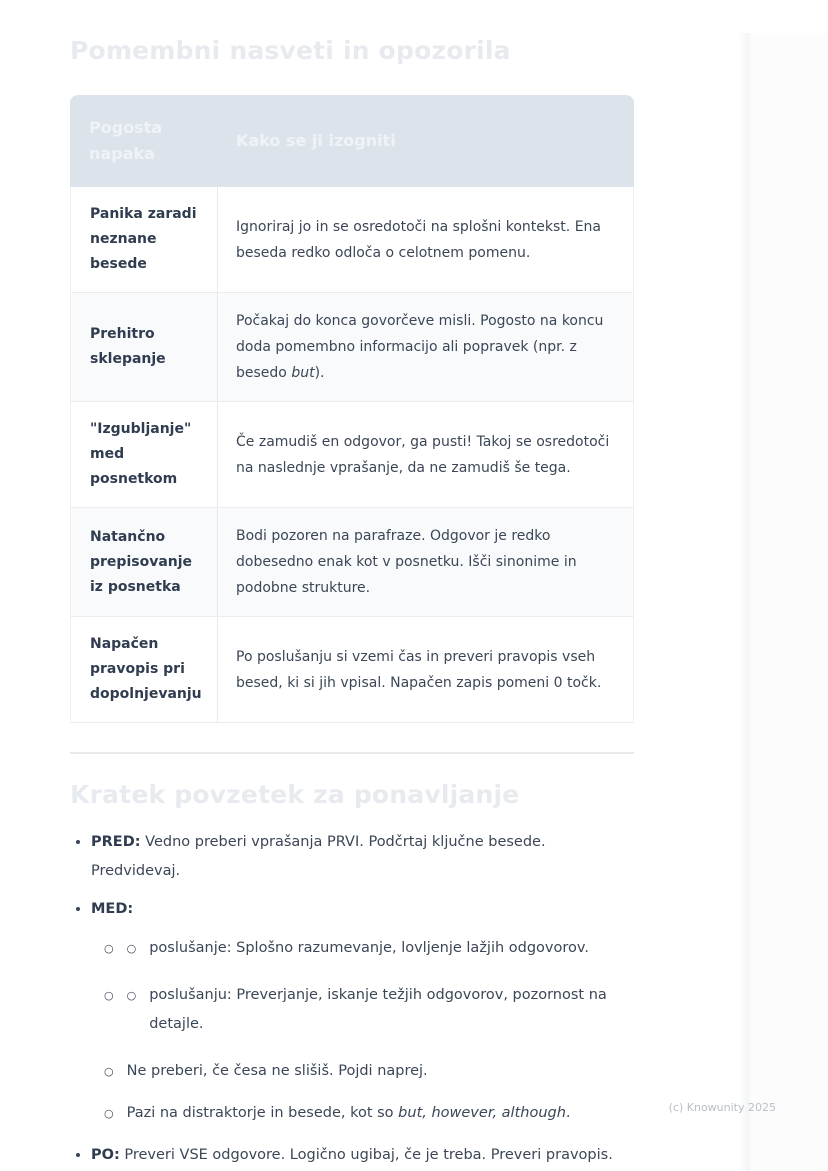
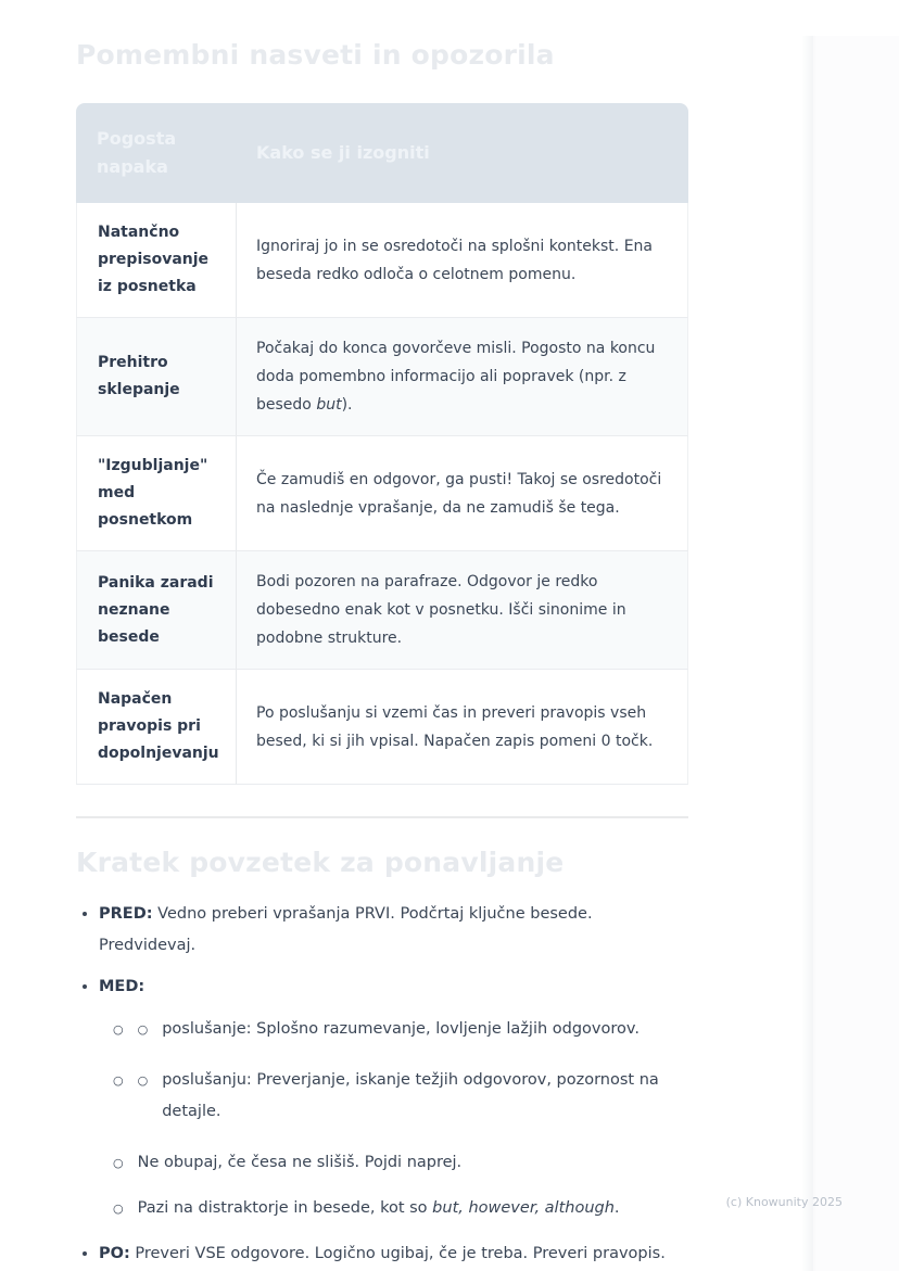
  Pomembni nasveti in opozorila
- Panika zaradi neznane besede	Ignoriraj jo in se osredotoči na splošni kontekst. Ena beseda redko odloča o celotnem pomenu.
+ Natančno prepisovanje iz posnetka	Ignoriraj jo in se osredotoči na splošni kontekst. Ena beseda redko odloča o celotnem pomenu.
  Prehitro sklepanje	Počakaj do konca govorčeve misli. Pogosto na koncu doda pomembno informacijo ali popravek (npr. z besedo but).
  "Izgubljanje" med posnetkom	Če zamudiš en odgovor, ga pusti! Takoj se osredotoči na naslednje vprašanje, da ne zamudiš še tega.
- Natančno prepisovanje iz posnetka	Bodi pozoren na parafraze. Odgovor je redko dobesedno enak kot v posnetku. Išči sinonime in podobne strukture.
+ Panika zaradi neznane besede	Bodi pozoren na parafraze. Odgovor je redko dobesedno enak kot v posnetku. Išči sinonime in podobne strukture.
  Napačen pravopis pri dopolnjevanju	Po poslušanju si vzemi čas in preveri pravopis vseh besed, ki si jih vpisal. Napačen zapis pomeni 0 točk.
  Kratek povzetek za ponavljanje
  PRED: Vedno preberi vprašanja PRVI. Podčrtaj ključne besede. Predvidevaj.
  MED:
  ○
  ○
  poslušanje: Splošno razumevanje, lovljenje lažjih odgovorov.
  ○
  ○
  poslušanju: Preverjanje, iskanje težjih odgovorov, pozornost na detajle.
  ○
- Ne preberi, če česa ne slišiš. Pojdi naprej.
+ Ne obupaj, če česa ne slišiš. Pojdi naprej.
  ○
  Pazi na distraktorje in besede, kot so but, however, although.
  PO: Preveri VSE odgovore. Logično ugibaj, če je treba. Preveri pravopis.
  (c) Knowunity 2025
